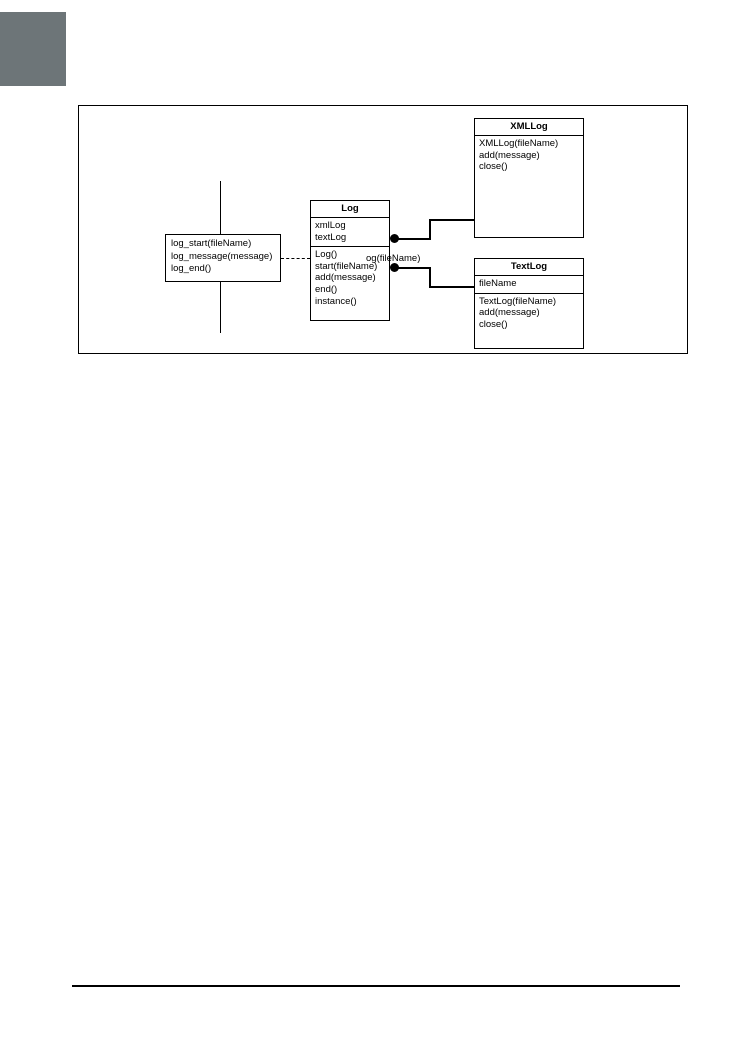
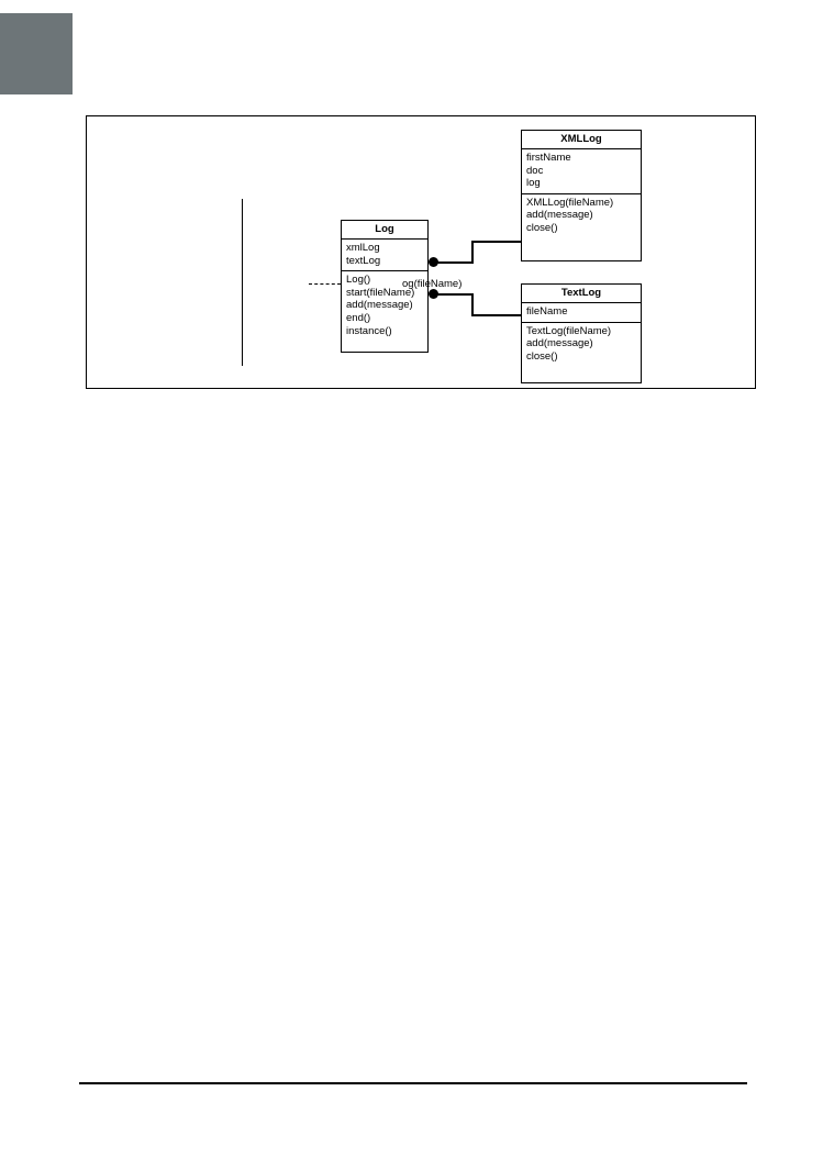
- log_start(fileName)
- log_message(message)
- log_end()
  Log
  xmlLog
  textLog
  Log()
  start(fileName)
  add(message)
  end()
  instance()
  og(fileName)
  XMLLog
+ firstName
+ doc
+ log
  XMLLog(fileName)
  add(message)
  close()
  TextLog
  fileName
  TextLog(fileName)
  add(message)
  close()
